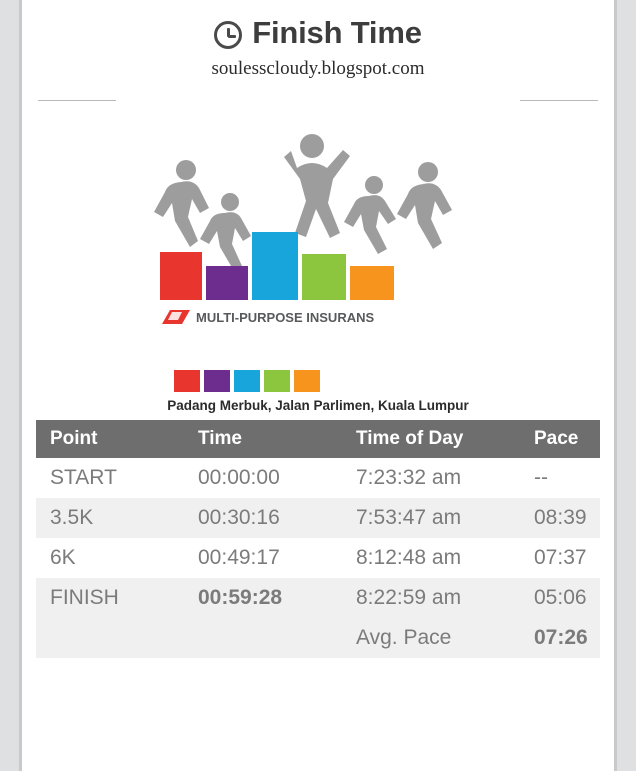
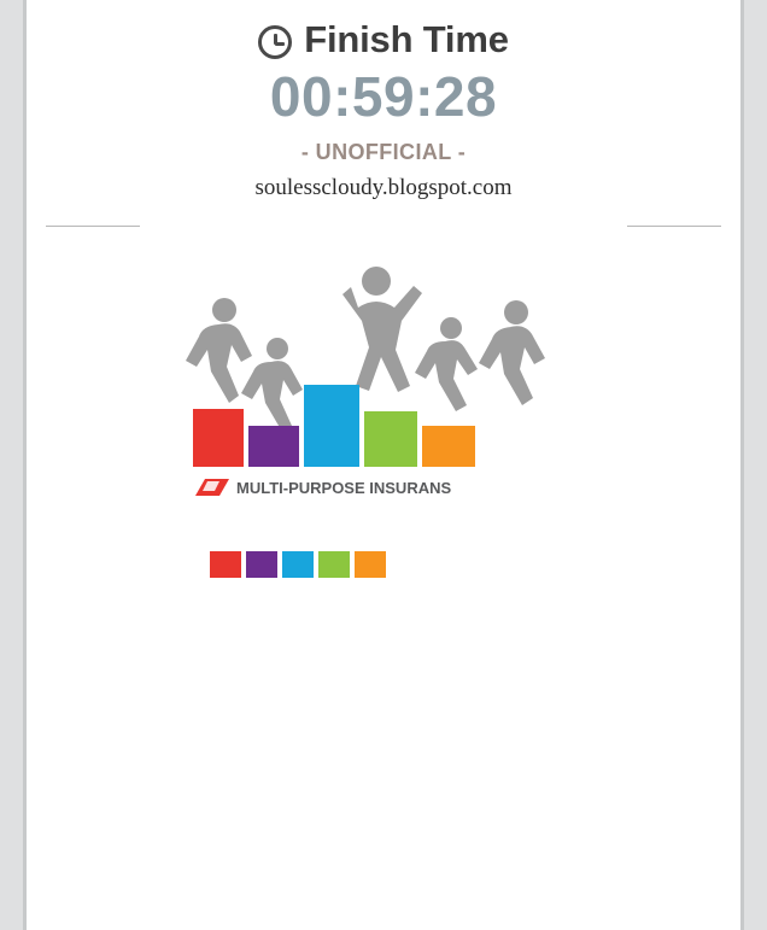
  Finish Time
+ 00:59:28
+ - UNOFFICIAL -
  soulesscloudy.blogspot.com
  MULTI-PURPOSE INSURANS
- Padang Merbuk, Jalan Parlimen, Kuala Lumpur
- Point	Time	Time of Day	Pace
- START	00:00:00	7:23:32 am	--
- 3.5K	00:30:16	7:53:47 am	08:39
- 6K	00:49:17	8:12:48 am	07:37
- FINISH	00:59:28	8:22:59 am	05:06
- 		Avg. Pace	07:26
